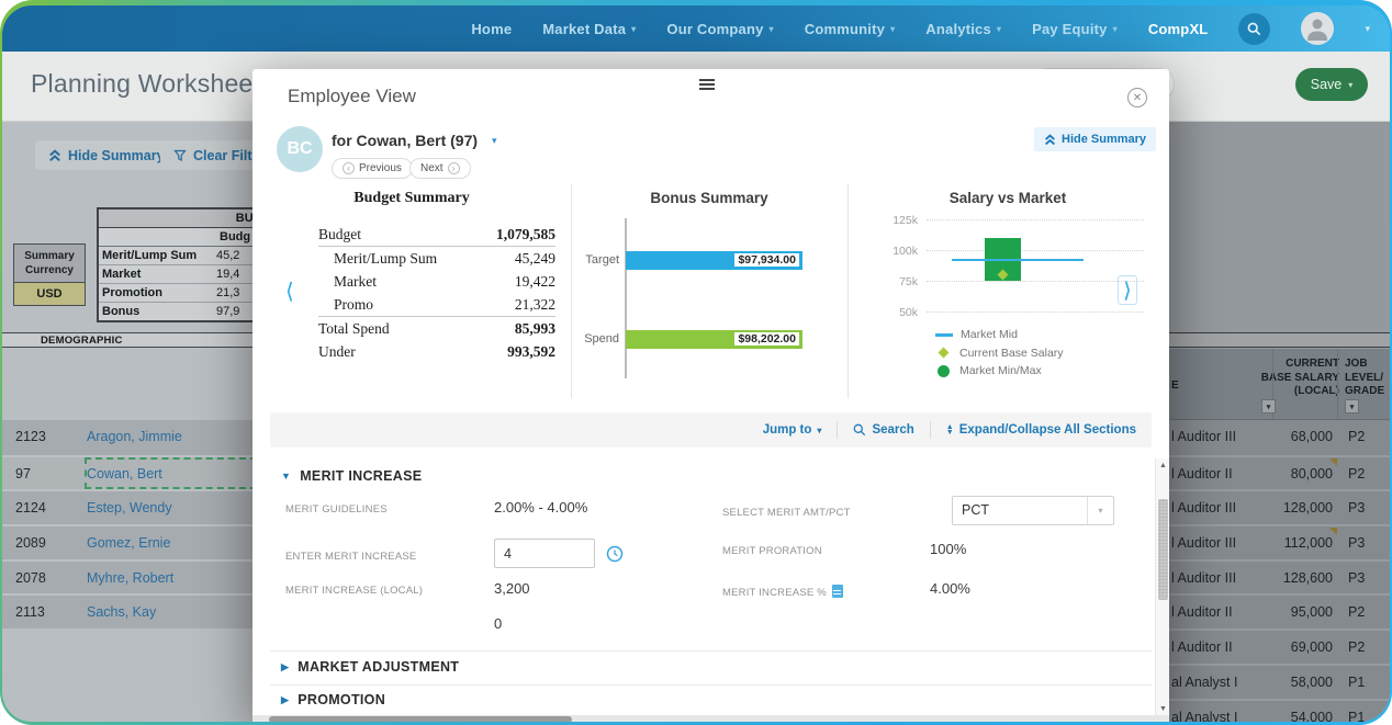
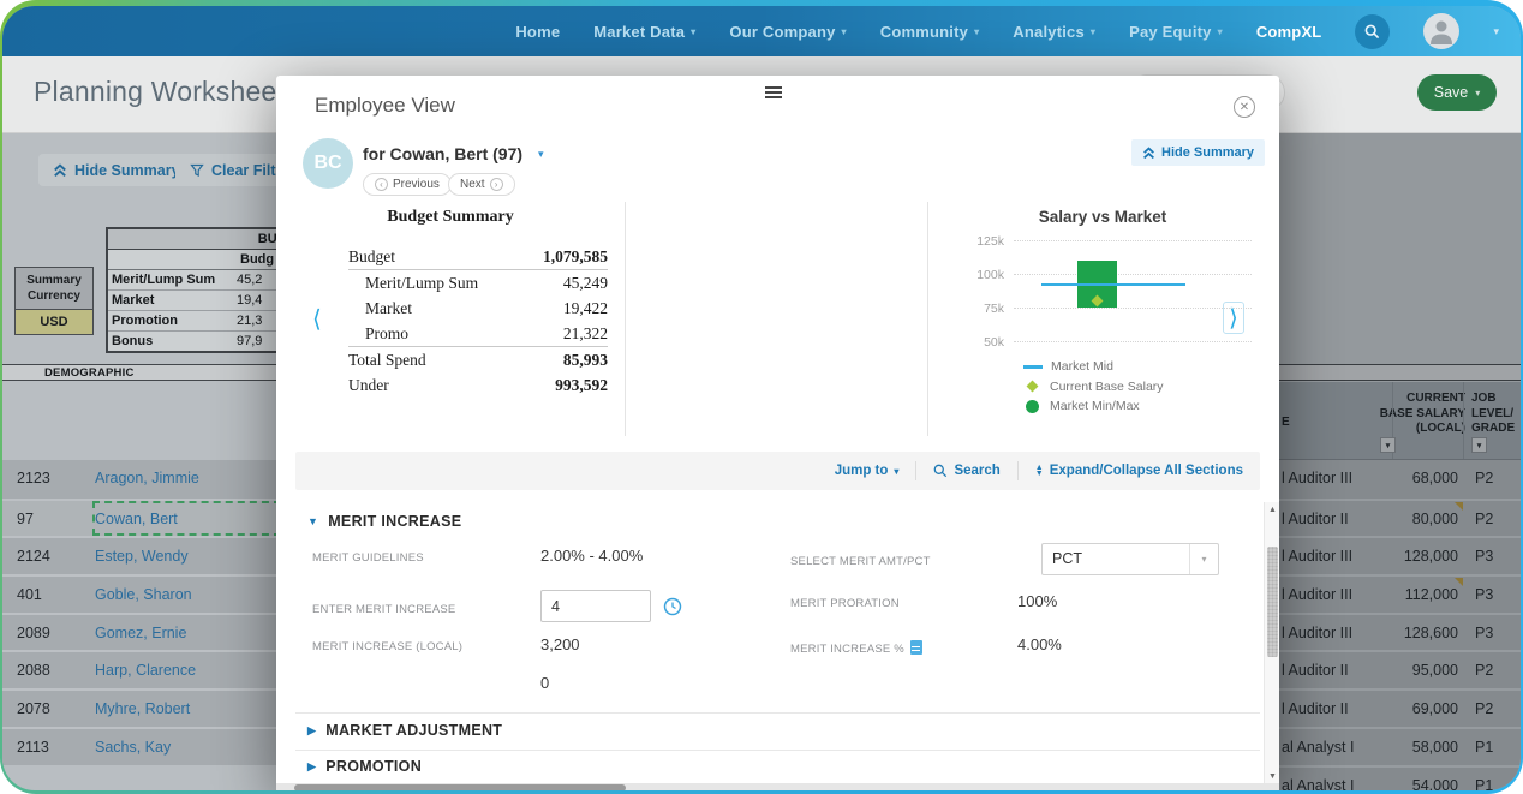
  Home
  Market Data
  ▾
  Our Company
  ▾
  Community
  ▾
  Analytics
  ▾
  Pay Equity
  ▾
  CompXL
  ▾
  Planning Workshee
  Save
  ▾
  Hide Summar
  Clear Filt
  Summary Currency
  USD
  Budg
  Merit/Lump Sum
  45,2
  Market
  19,4
  Promotion
  21,3
  Bonus
  97,9
  DEMOGRAPHIC
  E
  CURRENT BSE SALARY (LOCAL
  JOB LEVEL/ GRADE
  2123
  Aragon, Jimmie
  97
  Cowan, Bert
  2124
  Estep, Wendy
+ 401
+ Goble, Sharon
  2089
  Gomez, Ernie
+ 2088
+ Harp, Clarence
  2078
  Myhre, Robert
  2113
  Sachs, Kay
  l Auditor III
  68,000
  P2
  l Auditor II
  80,000
  P2
  l Auditor III
  128,000
  P3
  l Auditor III
  112,000
  P3
  l Auditor III
  128,600
  P3
  l Auditor II
  95,000
  P2
  l Auditor II
  69,000
  P2
  al Analyst I
  58,000
  P1
  al Analyst I
  54,000
  P1
  Employee View
  ✕
  BC
  for Cowan, Bert (97)
  ▾
  ‹
  Previous
  Next
  ›
  Hide Summary
  ⟨
  ⟩
  Budget Summary
  Budget
  1,079,585
  Merit/Lump Sum
  45,249
  Market
  19,422
  Promo
  21,322
  Total Spend
  85,993
  Under
  993,592
- Bonus Summary
- Target
- $97,934.00
- Spend
- $98,202.00
  Salary vs Market
  125k
  100k
  75k
  50k
  Market Mid
  Current Base Salary
  Market Min/Max
  Jump to
  ▾
  Search
  Expand/Collapse All Sections
  ▼
  MERIT INCREASE
  MERIT GUIDELINES
  2.00% - 4.00%
  SELECT MERIT AMT/PCT
  PCT
  ▾
  ENTER MERIT INCREASE
  4
  MERIT PRORATION
  100%
  MERIT INCREASE (LOCAL)
  3,200
  MERIT INCREASE %
  4.00%
  0
  ▶
  MARKET ADJUSTMENT
  ▶
  PROMOTION
